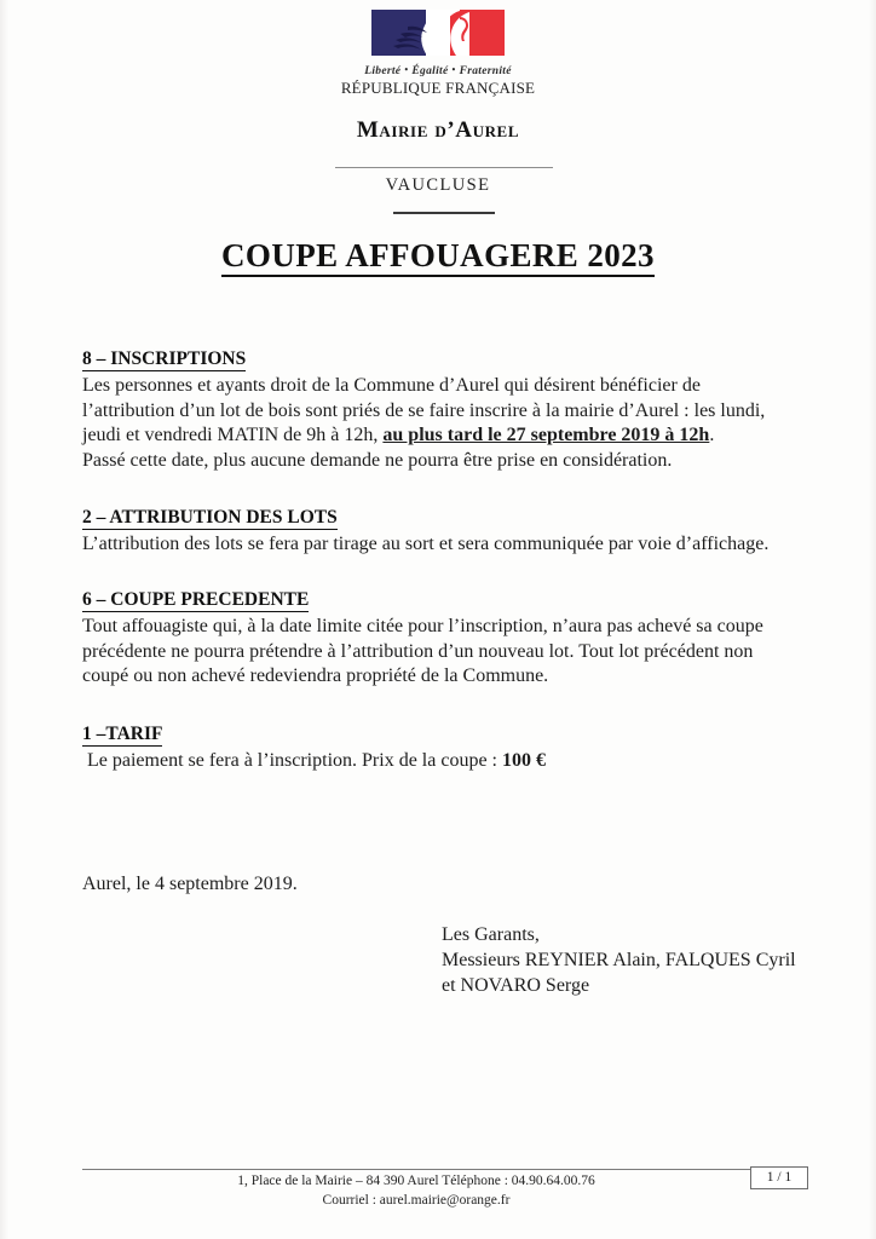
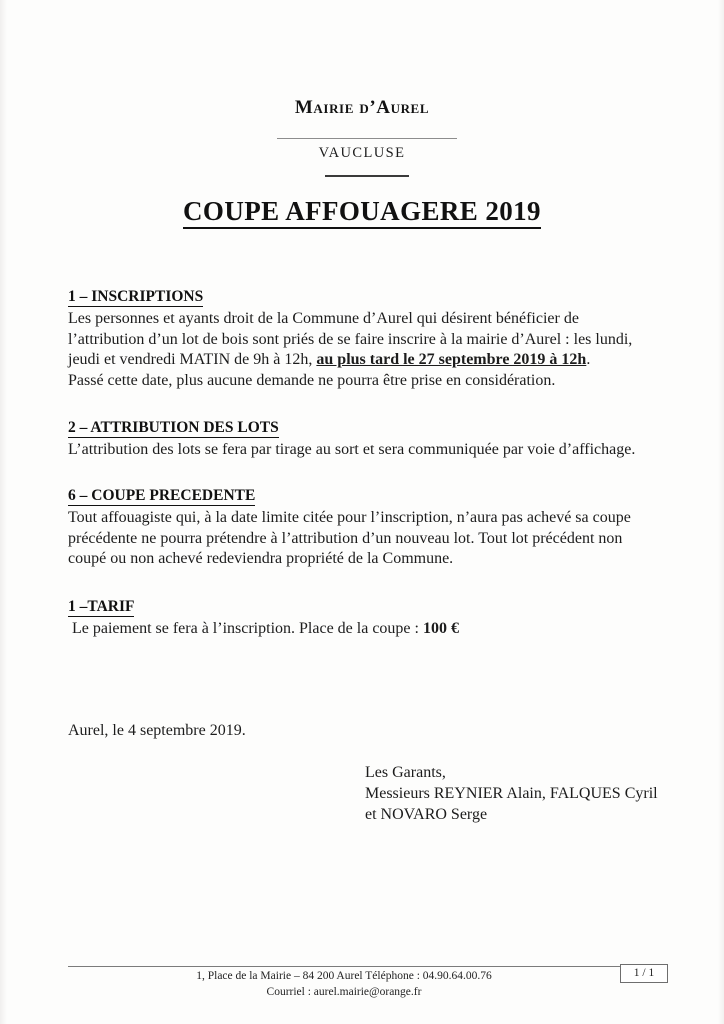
- Liberté • Égalité • Fraternité
- RÉPUBLIQUE FRANÇAISE
  Mairie d’Aurel
  VAUCLUSE
- COUPE AFFOUAGERE 2023
+ COUPE AFFOUAGERE 2019
- 8 – INSCRIPTIONS
+ 1 – INSCRIPTIONS
  Les personnes et ayants droit de la Commune d’Aurel qui désirent bénéficier de l’attribution d’un lot de bois sont priés de se faire inscrire à la mairie d’Aurel : les lundi, jeudi et vendredi MATIN de 9h à 12h, au plus tard le 27 septembre 2019 à 12h. Passé cette date, plus aucune demande ne pourra être prise en considération.
  2 – ATTRIBUTION DES LOTS
  L’attribution des lots se fera par tirage au sort et sera communiquée par voie d’affichage.
  6 – COUPE PRECEDENTE
  Tout affouagiste qui, à la date limite citée pour l’inscription, n’aura pas achevé sa coupe
  précédente ne pourra prétendre à l’attribution d’un nouveau lot. Tout lot précédent non
  coupé ou non achevé redeviendra propriété de la Commune.
  1 –TARIF
- Le paiement se fera à l’inscription. Prix de la coupe : 100 €
+ Le paiement se fera à l’inscription. Place de la coupe : 100 €
  Aurel, le 4 septembre 2019.
  Les Garants,
  Messieurs REYNIER Alain, FALQUES Cyril
  et NOVARO Serge
- 1, Place de la Mairie – 84 390 Aurel Téléphone : 04.90.64.00.76
+ 1, Place de la Mairie – 84 200 Aurel Téléphone : 04.90.64.00.76
  Courriel : aurel.mairie@orange.fr
  1 / 1
